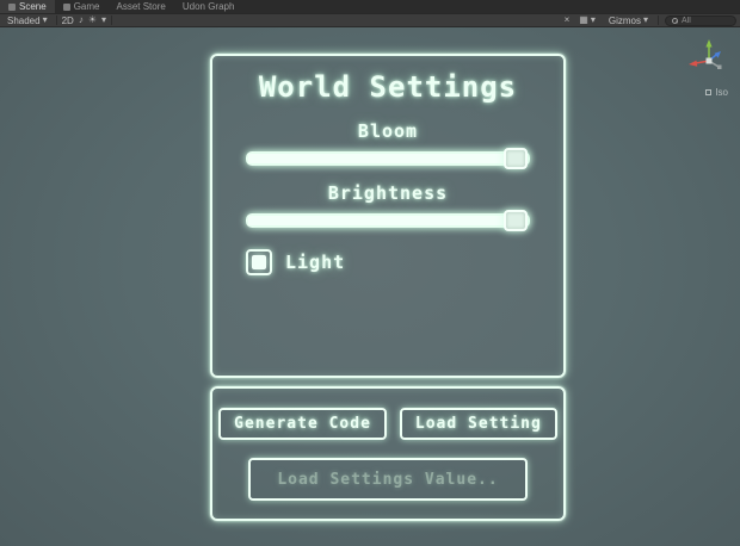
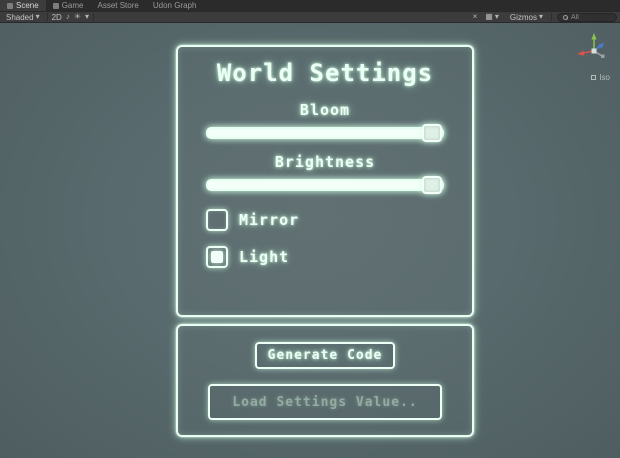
  Scene
  Game
  Asset Store
  Udon Graph
  Shaded
  ▾
  2D
  ♪
  ☀
  ▾
  ×
  ▦
  ▾
  Gizmos
  ▾
  All
  World Settings
  Bloom
  Brightness
+ Mirror
  Light
  Generate Code
- Load Setting
  Load Settings Value..
  Iso
